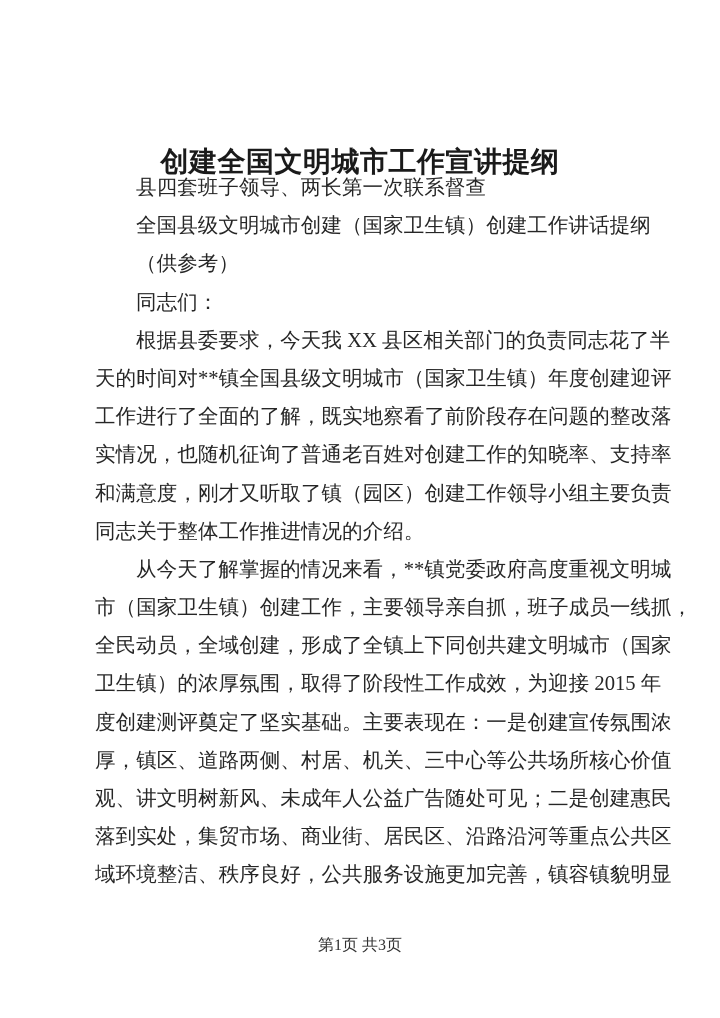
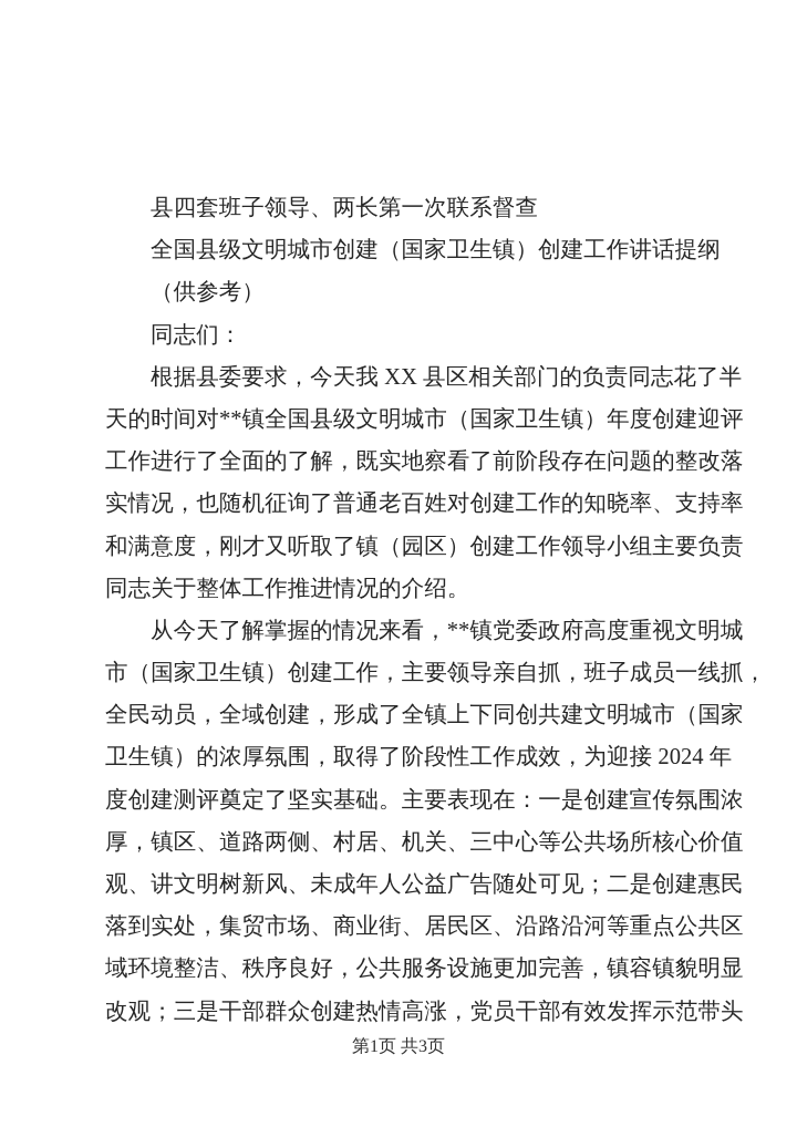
- 创建全国文明城市工作宣讲提纲
  县四套班子领导、两长第一次联系督查
  全国县级文明城市创建（国家卫生镇）创建工作讲话提纲
  （供参考）
  同志们：
  根据县委要求，今天我 XX 县区相关部门的负责同志花了半
  天的时间对**镇全国县级文明城市（国家卫生镇）年度创建迎评
  工作进行了全面的了解，既实地察看了前阶段存在问题的整改落
  实情况，也随机征询了普通老百姓对创建工作的知晓率、支持率
  和满意度，刚才又听取了镇（园区）创建工作领导小组主要负责
  同志关于整体工作推进情况的介绍。
  从今天了解掌握的情况来看，**镇党委政府高度重视文明城
  市（国家卫生镇）创建工作，主要领导亲自抓，班子成员一线抓，
  全民动员，全域创建，形成了全镇上下同创共建文明城市（国家
- 卫生镇）的浓厚氛围，取得了阶段性工作成效，为迎接 2015 年
+ 卫生镇）的浓厚氛围，取得了阶段性工作成效，为迎接 2024 年
  度创建测评奠定了坚实基础。主要表现在：一是创建宣传氛围浓
  厚，镇区、道路两侧、村居、机关、三中心等公共场所核心价值
  观、讲文明树新风、未成年人公益广告随处可见；二是创建惠民
  落到实处，集贸市场、商业街、居民区、沿路沿河等重点公共区
  域环境整洁、秩序良好，公共服务设施更加完善，镇容镇貌明显
+ 改观；三是干部群众创建热情高涨，党员干部有效发挥示范带头
  第1页 共3页
